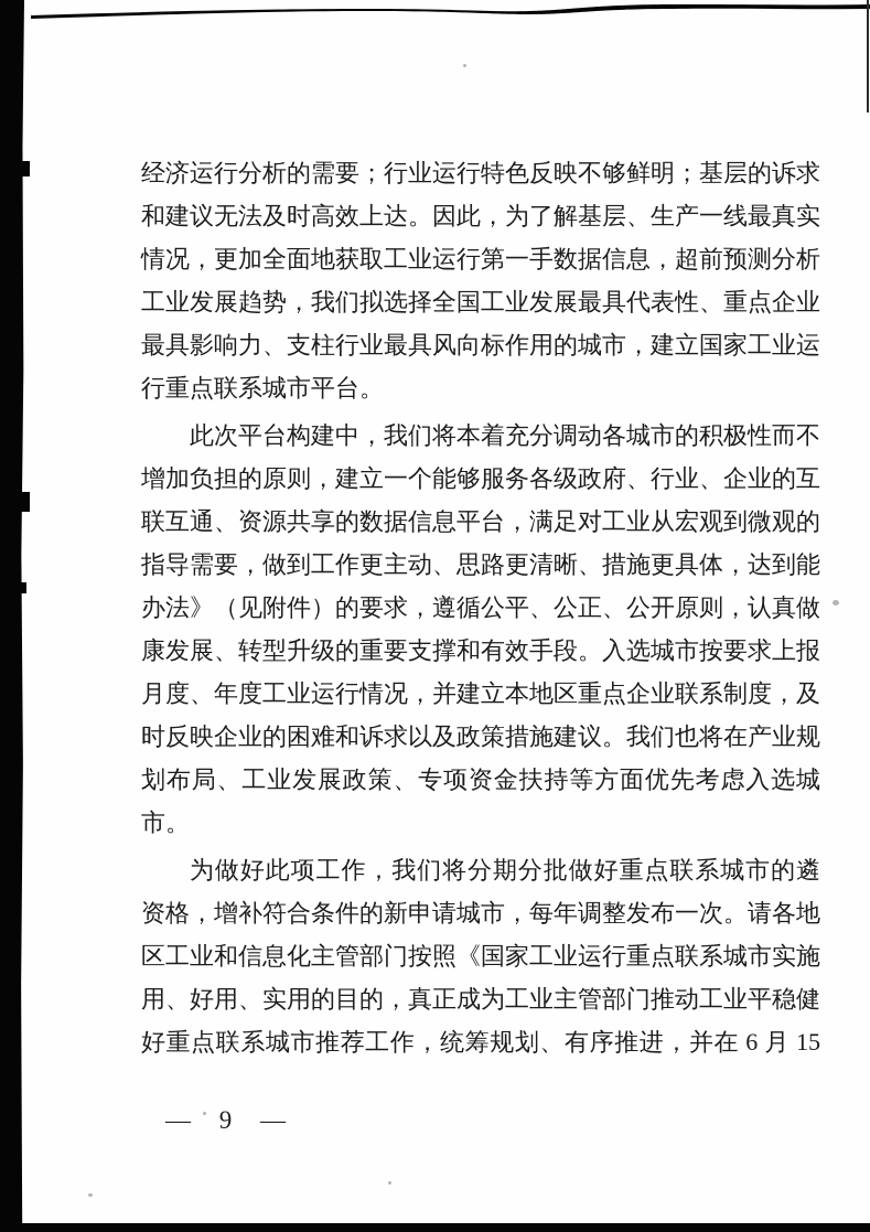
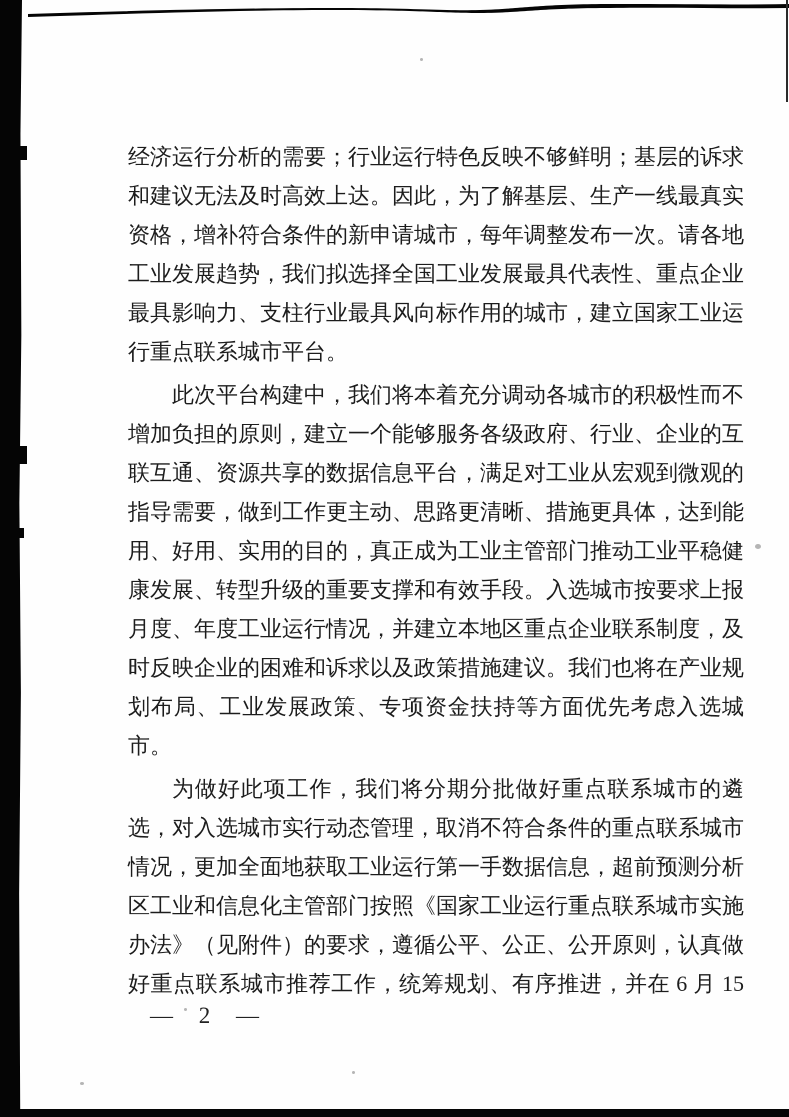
  经济运行分析的需要；行业运行特色反映不够鲜明；基层的诉求
  和建议无法及时高效上达。因此，为了解基层、生产一线最真实
- 情况，更加全面地获取工业运行第一手数据信息，超前预测分析
+ 资格，增补符合条件的新申请城市，每年调整发布一次。请各地
  工业发展趋势，我们拟选择全国工业发展最具代表性、重点企业
  最具影响力、支柱行业最具风向标作用的城市，建立国家工业运
  行重点联系城市平台。
  此次平台构建中，我们将本着充分调动各城市的积极性而不
  增加负担的原则，建立一个能够服务各级政府、行业、企业的互
  联互通、资源共享的数据信息平台，满足对工业从宏观到微观的
  指导需要，做到工作更主动、思路更清晰、措施更具体，达到能
- 办法》（见附件）的要求，遵循公平、公正、公开原则，认真做
+ 用、好用、实用的目的，真正成为工业主管部门推动工业平稳健
  康发展、转型升级的重要支撑和有效手段。入选城市按要求上报
  月度、年度工业运行情况，并建立本地区重点企业联系制度，及
  时反映企业的困难和诉求以及政策措施建议。我们也将在产业规
  划布局、工业发展政策、专项资金扶持等方面优先考虑入选城
  市。
  为做好此项工作，我们将分期分批做好重点联系城市的遴
+ 选，对入选城市实行动态管理，取消不符合条件的重点联系城市
- 资格，增补符合条件的新申请城市，每年调整发布一次。请各地
+ 情况，更加全面地获取工业运行第一手数据信息，超前预测分析
  区工业和信息化主管部门按照《国家工业运行重点联系城市实施
- 用、好用、实用的目的，真正成为工业主管部门推动工业平稳健
+ 办法》（见附件）的要求，遵循公平、公正、公开原则，认真做
  好重点联系城市推荐工作，统筹规划、有序推进，并在 6 月 15
- — 9 —
+ — 2 —
